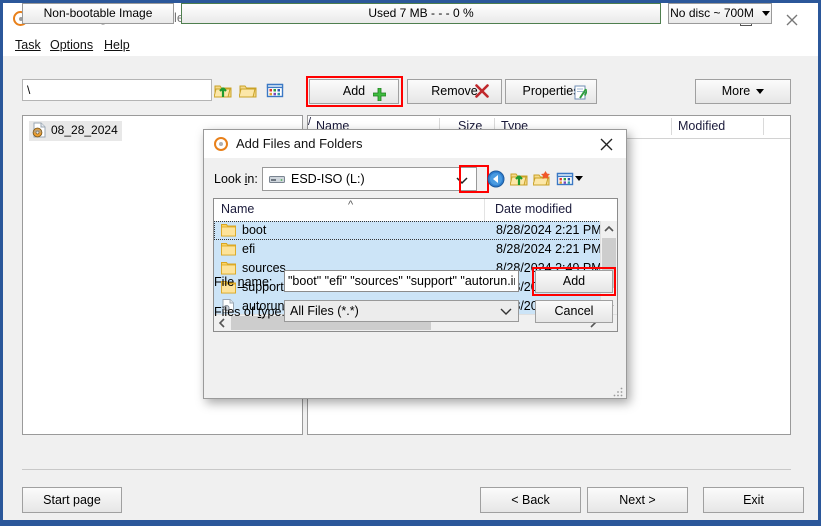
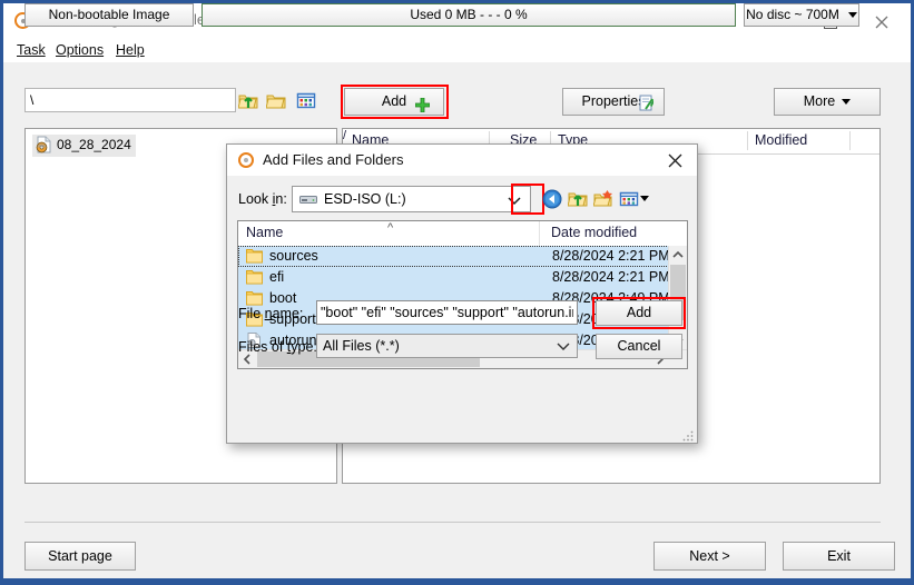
  Task
  Options
  Help
  \
  Add
- Remove
  Propertie
  More
  08_28_2024
  Name
  /
  Size
  Type
  Modified
  Non-bootable Image
- Used 7 MB - - - 0 %
+ Used 0 MB - - - 0 %
  No disc ~ 700M
  Start page
- < Back
  Next >
  Exit
  Add Files and Folders
  Look in:
  ESD-ISO (L:)
  Name
  ^
  Date modified
- boot
+ sources
  8/28/2024 2:21 PM
  efi
  8/28/2024 2:21 PM
- sources
+ boot
  8/28/2024 2:49 PM
  support
  File name:
  "boot" "efi" "sources" "support" "autorun.i
  Files of type
  All Files (*.*)
  Add
  Cancel
